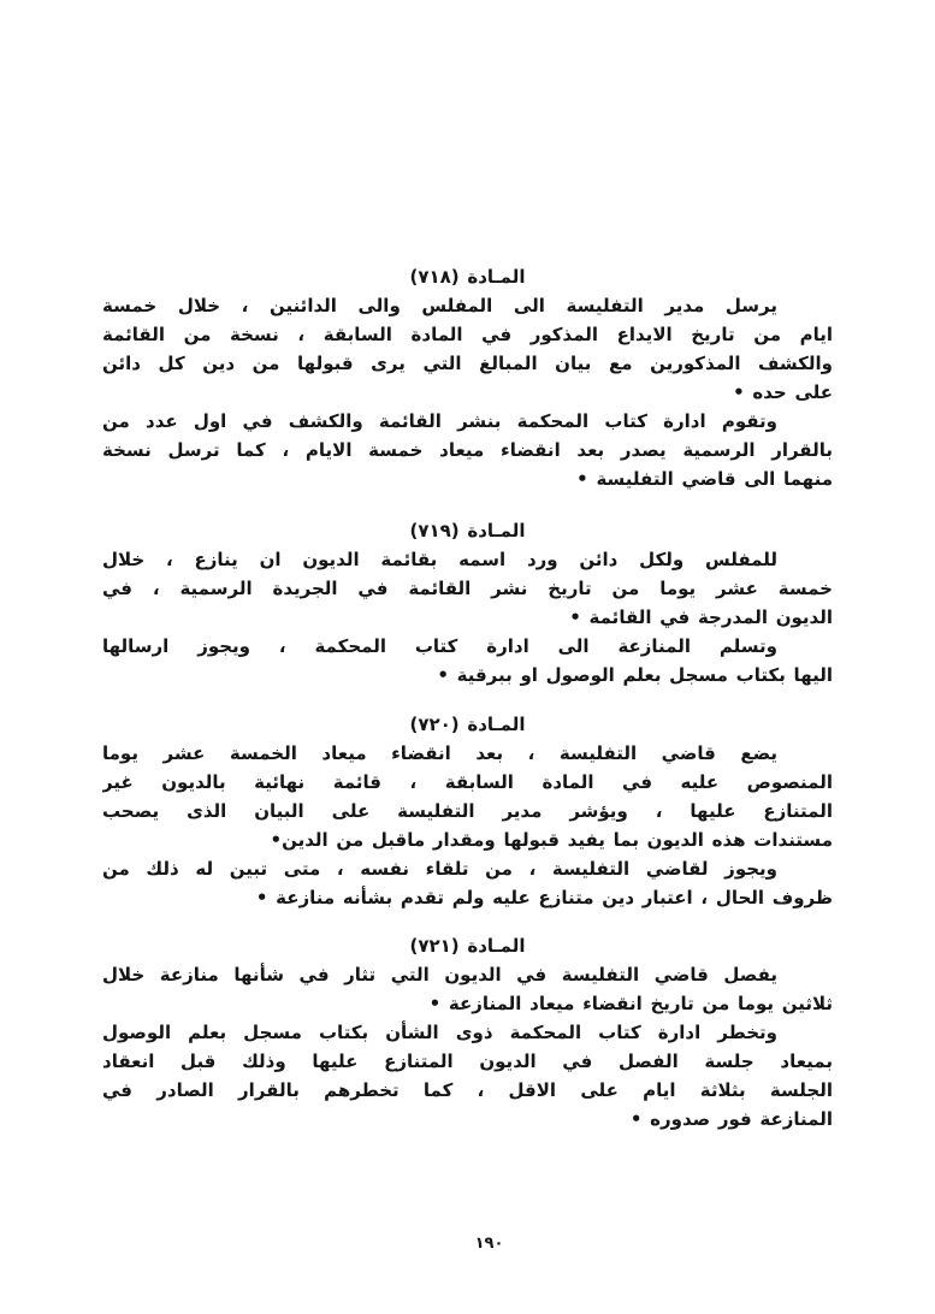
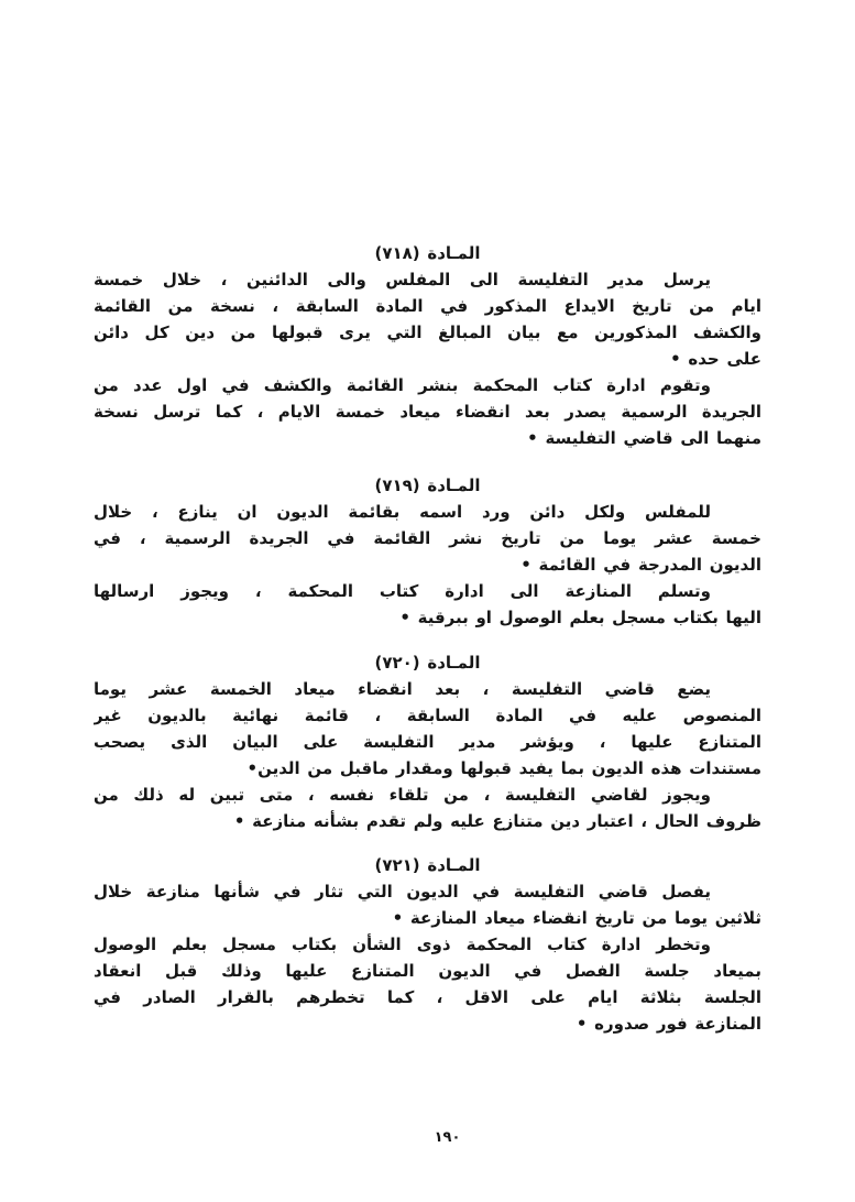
  المـادة (٧١٨)
  يرسل مدير التفليسة الى المفلس والى الدائنين ، خلال خمسة
  ايام من تاريخ الايداع المذكور في المادة السابقة ، نسخة من القائمة
  والكشف المذكورين مع بيان المبالغ التي يرى قبولها من دين كل دائن
  على حده •
  وتقوم ادارة كتاب المحكمة بنشر القائمة والكشف في اول عدد من
- بالقرار الرسمية يصدر بعد انقضاء ميعاد خمسة الايام ، كما ترسل نسخة
+ الجريدة الرسمية يصدر بعد انقضاء ميعاد خمسة الايام ، كما ترسل نسخة
  منهما الى قاضي التفليسة •
  المـادة (٧١٩)
  للمفلس ولكل دائن ورد اسمه بقائمة الديون ان ينازع ، خلال
  خمسة عشر يوما من تاريخ نشر القائمة في الجريدة الرسمية ، في
  الديون المدرجة في القائمة •
  وتسلم المنازعة الى ادارة كتاب المحكمة ، ويجوز ارسالها
  اليها بكتاب مسجل بعلم الوصول او ببرقية •
  المـادة (٧٢٠)
  يضع قاضي التفليسة ، بعد انقضاء ميعاد الخمسة عشر يوما
  المنصوص عليه في المادة السابقة ، قائمة نهائية بالديون غير
  المتنازع عليها ، ويؤشر مدير التفليسة على البيان الذى يصحب
  مستندات هذه الديون بما يفيد قبولها ومقدار ماقبل من الدين•
  ويجوز لقاضي التفليسة ، من تلقاء نفسه ، متى تبين له ذلك من
  ظروف الحال ، اعتبار دين متنازع عليه ولم تقدم بشأنه منازعة •
  المـادة (٧٢١)
  يفصل قاضي التفليسة في الديون التي تثار في شأنها منازعة خلال
  ثلاثين يوما من تاريخ انقضاء ميعاد المنازعة •
  وتخطر ادارة كتاب المحكمة ذوى الشأن بكتاب مسجل بعلم الوصول
  بميعاد جلسة الفصل في الديون المتنازع عليها وذلك قبل انعقاد
  الجلسة بثلاثة ايام على الاقل ، كما تخطرهم بالقرار الصادر في
  المنازعة فور صدوره •
  ١٩٠
